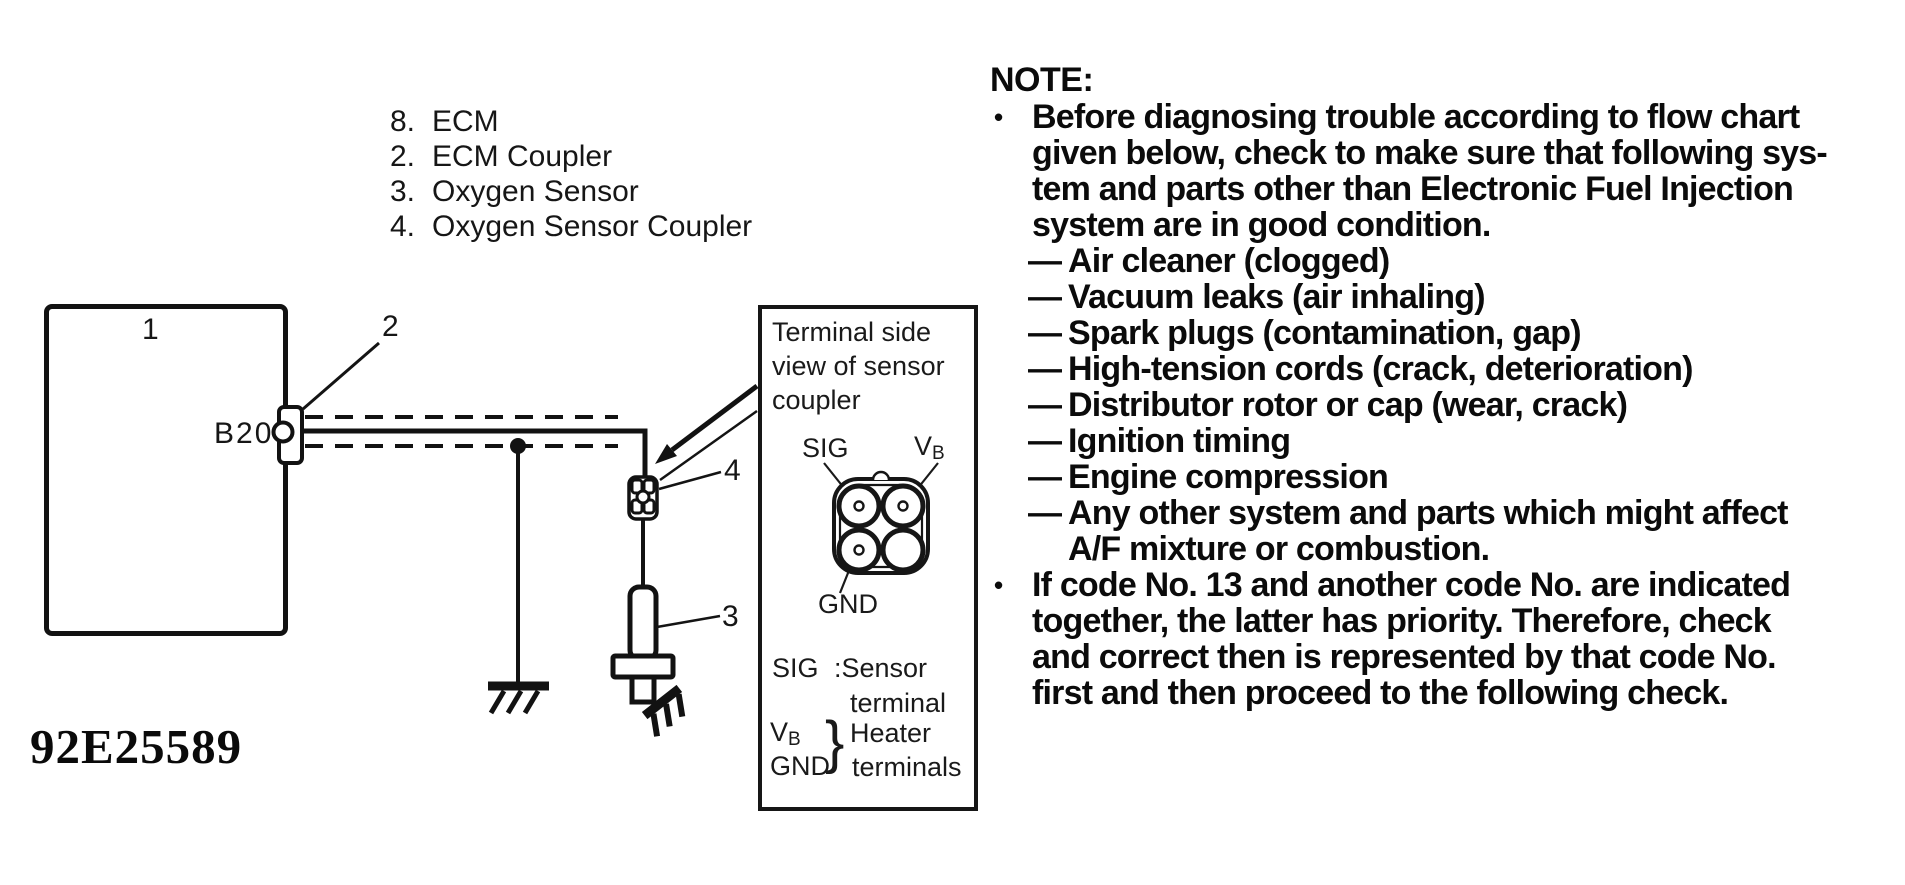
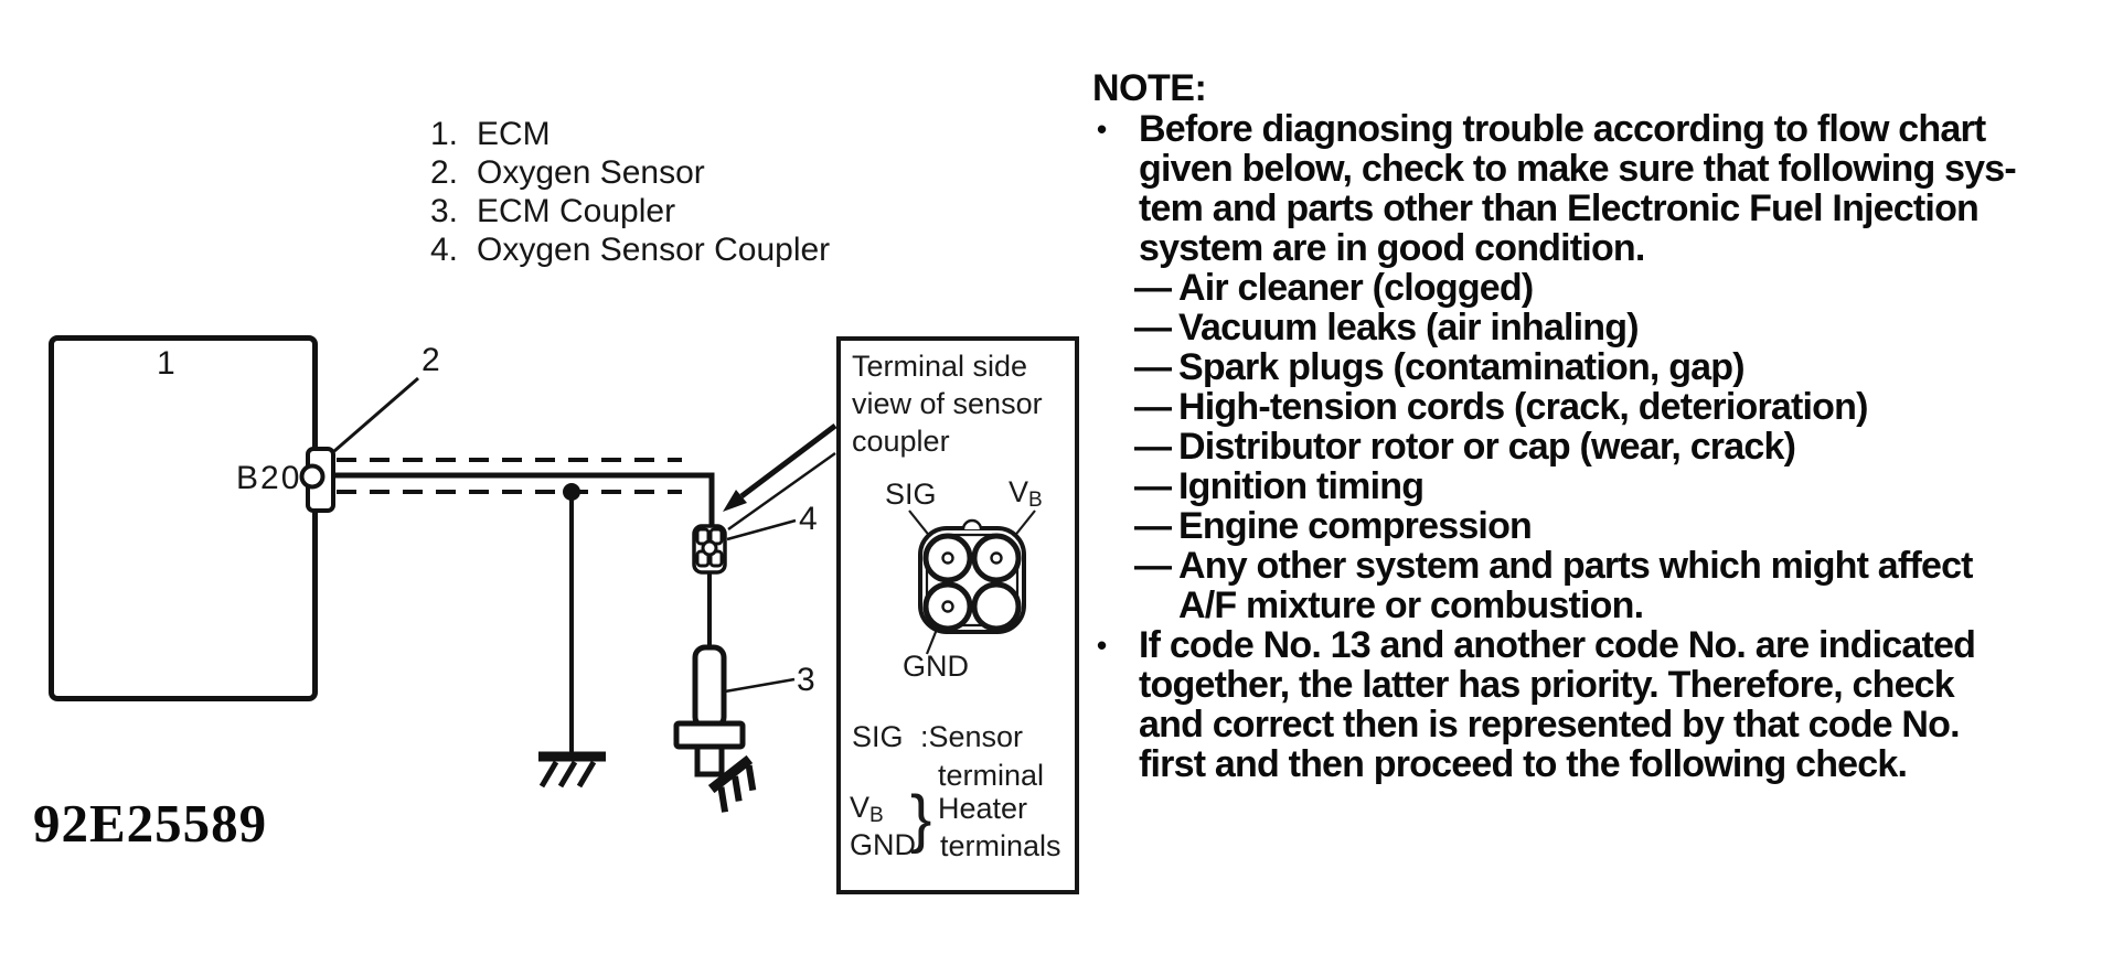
- 8.
+ 1.
  ECM
  2.
- ECM Coupler
+ Oxygen Sensor
  3.
- Oxygen Sensor
+ ECM Coupler
  4.
  Oxygen Sensor Coupler
  1
  2
  B20
  3
  4
  Terminal side
  view of sensor
  coupler
  SIG
  VB
  GND
  SIG
  :Sensor
  terminal
  VB
  GND
  }
  Heater
  terminals
  NOTE:
  •
  Before diagnosing trouble according to flow chart
  given below, check to make sure that following sys-
  tem and parts other than Electronic Fuel Injection
  system are in good condition.
  —
  Air cleaner (clogged)
  —
  Vacuum leaks (air inhaling)
  —
  Spark plugs (contamination, gap)
  —
  High-tension cords (crack, deterioration)
  —
  Distributor rotor or cap (wear, crack)
  —
  Ignition timing
  —
  Engine compression
  —
  Any other system and parts which might affect
  A/F mixture or combustion.
  •
  If code No. 13 and another code No. are indicated
  together, the latter has priority. Therefore, check
  and correct then is represented by that code No.
  first and then proceed to the following check.
  92E25589
